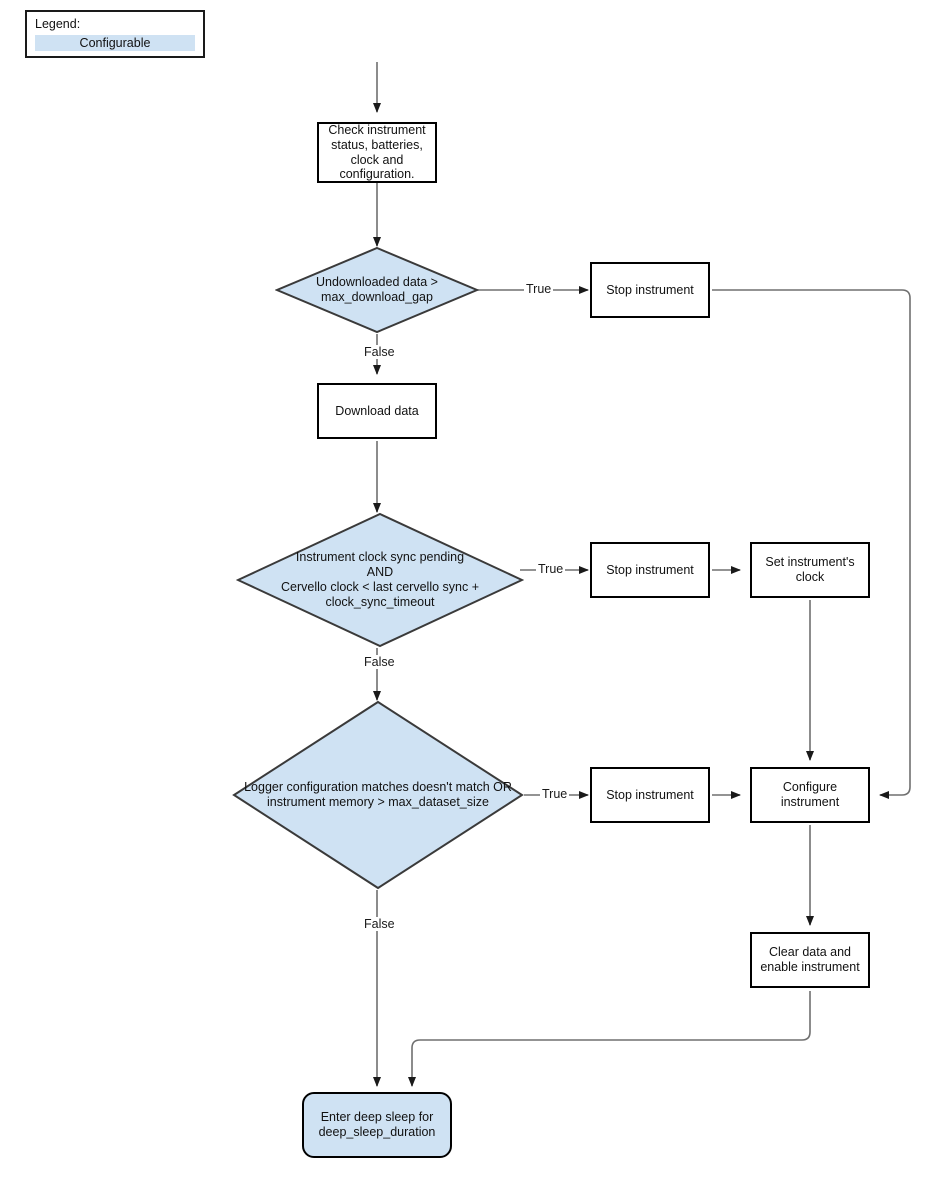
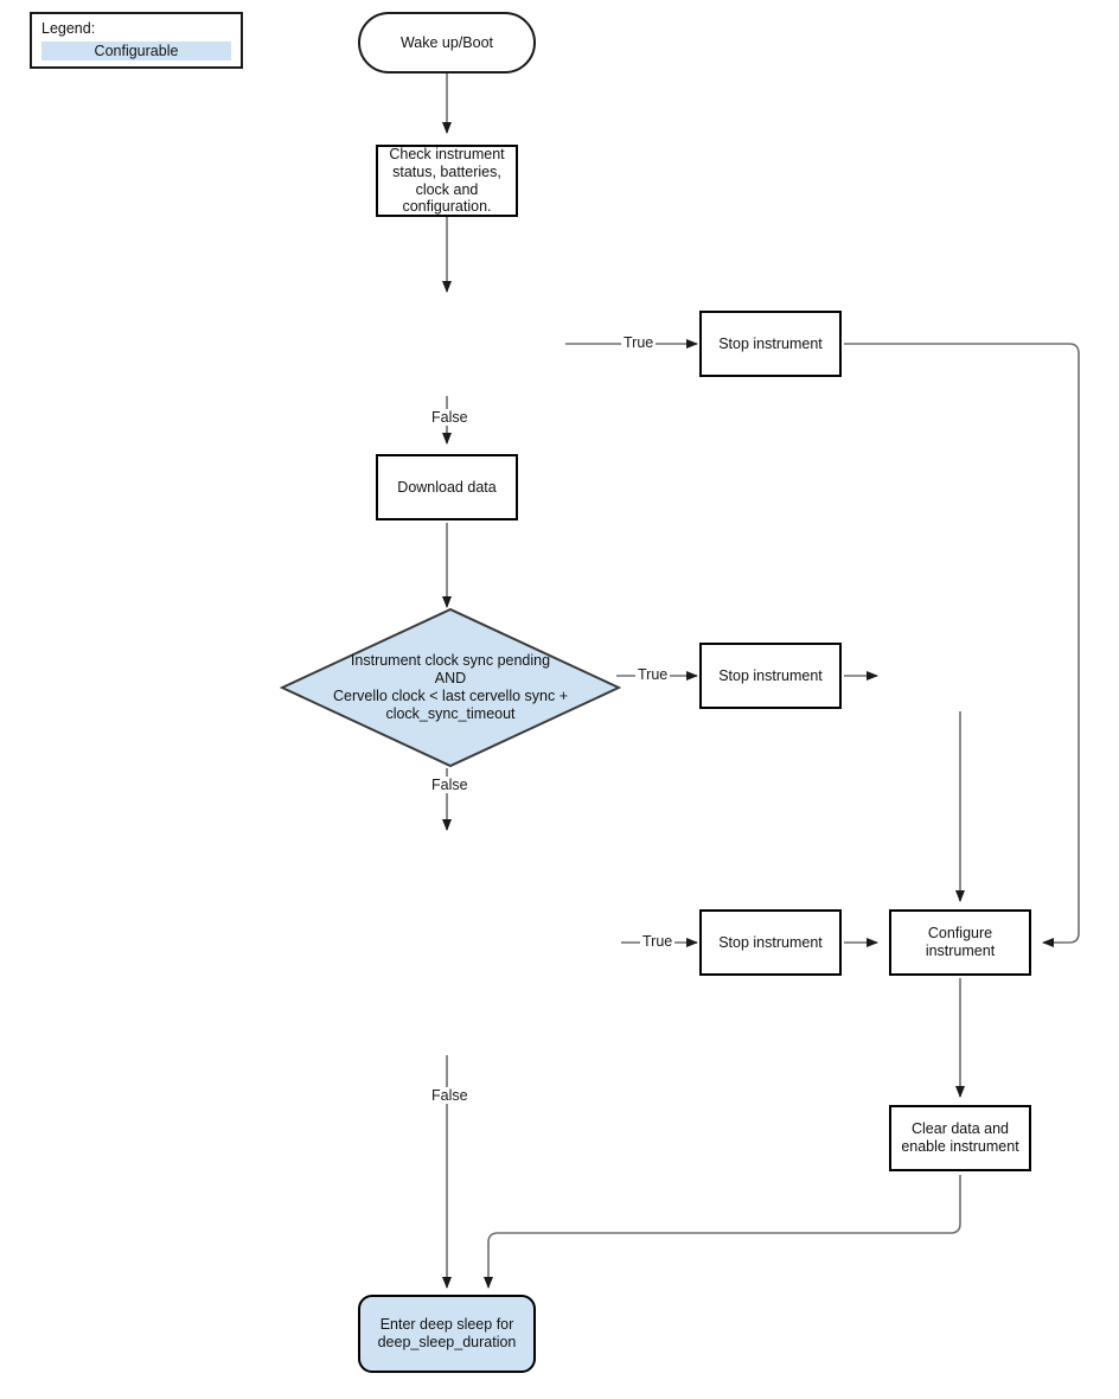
  Legend:
  Configurable
+ Wake up/Boot
  Check instrument
  status, batteries,
  clock and
  configuration.
- Undownloaded data >
- max_download_gap
  Stop instrument
  Download data
  Instrument clock sync pending
  AND
  Cervello clock < last cervello sync +
  clock_sync_timeout
  Stop instrument
- Set instrument's
- clock
- Logger configuration matches doesn't match OR
- instrument memory > max_dataset_size
  Stop instrument
  Configure instrument
  Clear data and
  enable instrument
  Enter deep sleep for
  deep_sleep_duration
  True
  False
  True
  False
  True
  False
